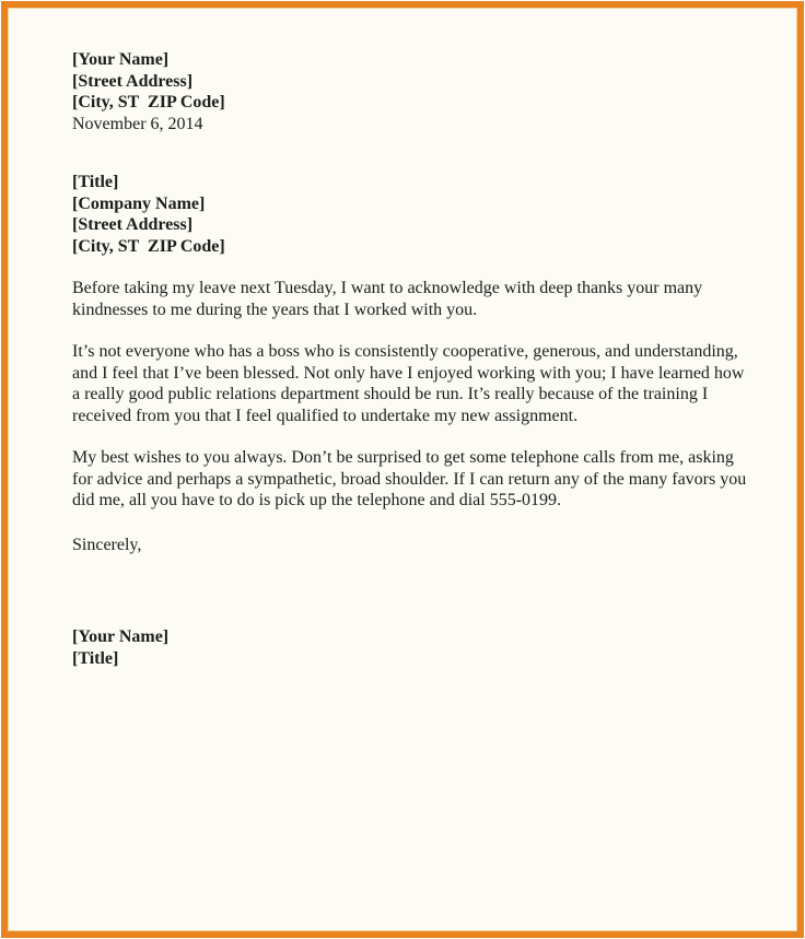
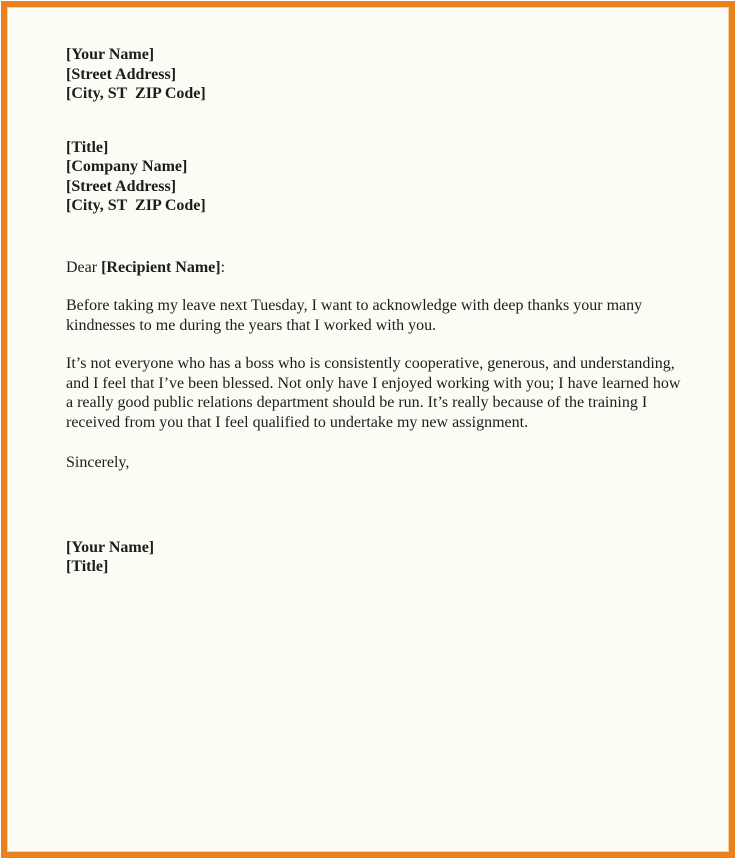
  [Your Name]
  [Street Address]
  [City, ST ZIP Code]
- November 6, 2014
  [Title]
  [Company Name]
  [Street Address]
  [City, ST ZIP Code]
+ Dear [Recipient Name]:
  Before taking my leave next Tuesday, I want to acknowledge with deep thanks your many kindnesses to me during the years that I worked with you.
  It’s not everyone who has a boss who is consistently cooperative, generous, and understanding, and I feel that I’ve been blessed. Not only have I enjoyed working with you; I have learned how a really good public relations department should be run. It’s really because of the training I received from you that I feel qualified to undertake my new assignment.
- My best wishes to you always. Don’t be surprised to get some telephone calls from me, asking for advice and perhaps a sympathetic, broad shoulder. If I can return any of the many favors you did me, all you have to do is pick up the telephone and dial 555-0199.
  Sincerely,
  [Your Name]
  [Title]
